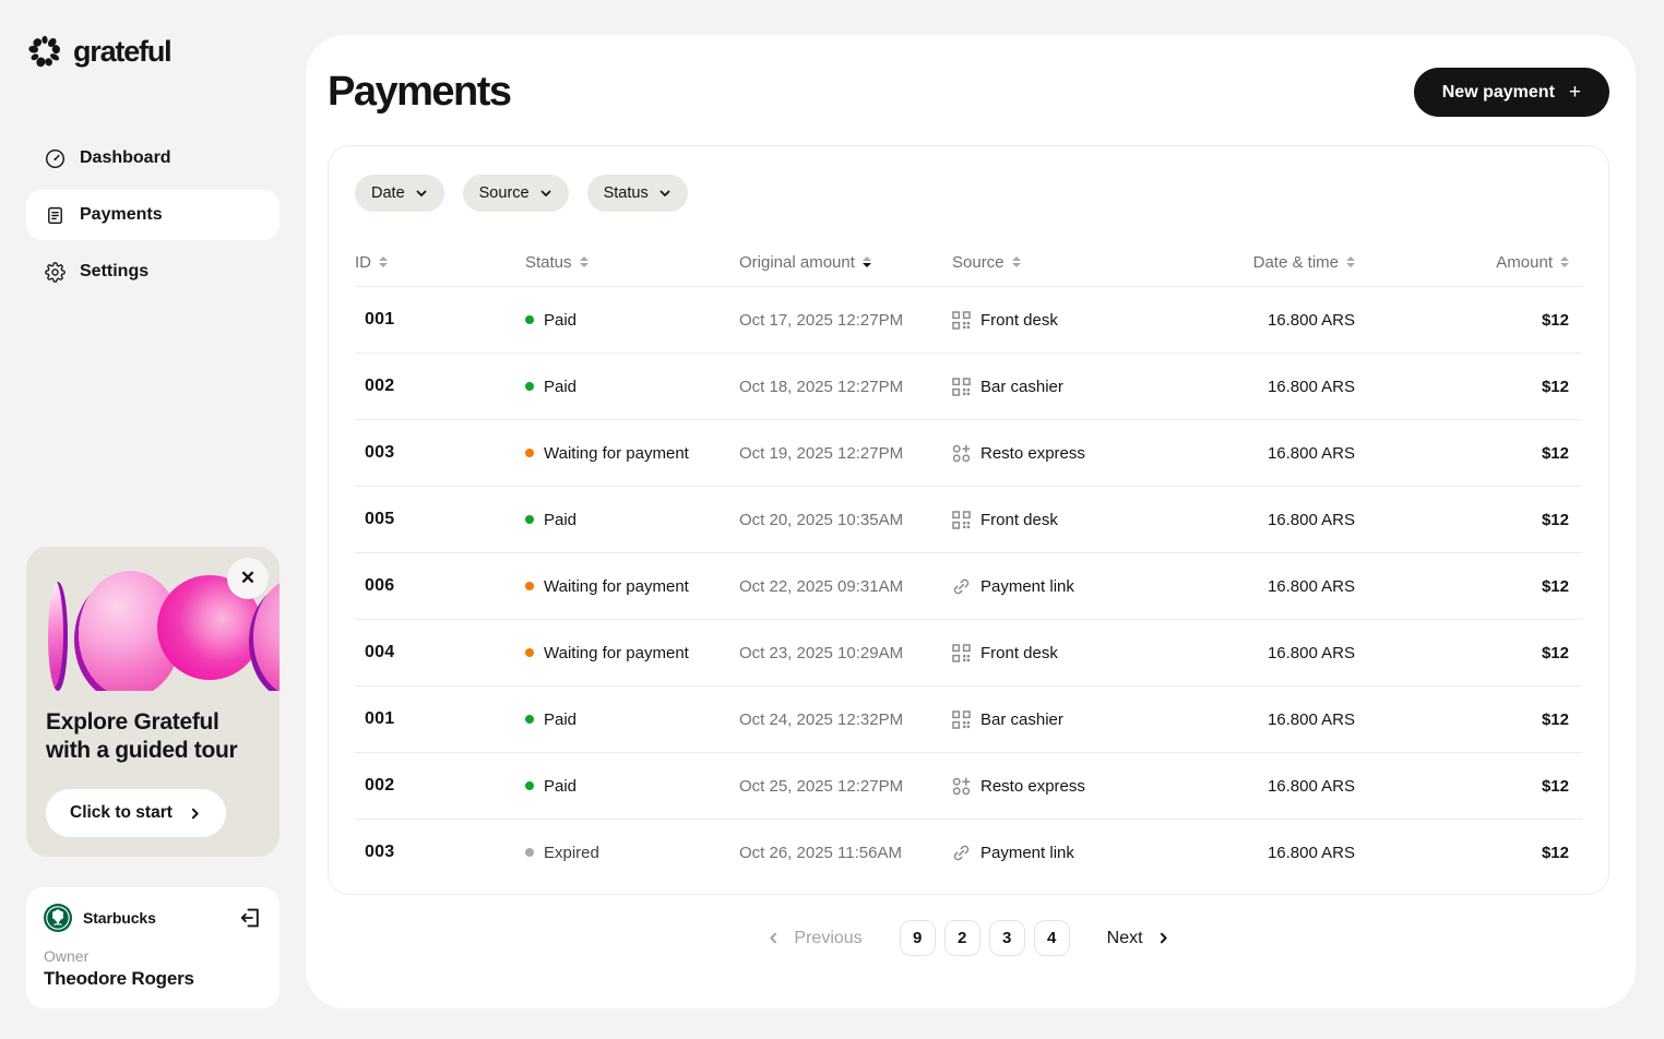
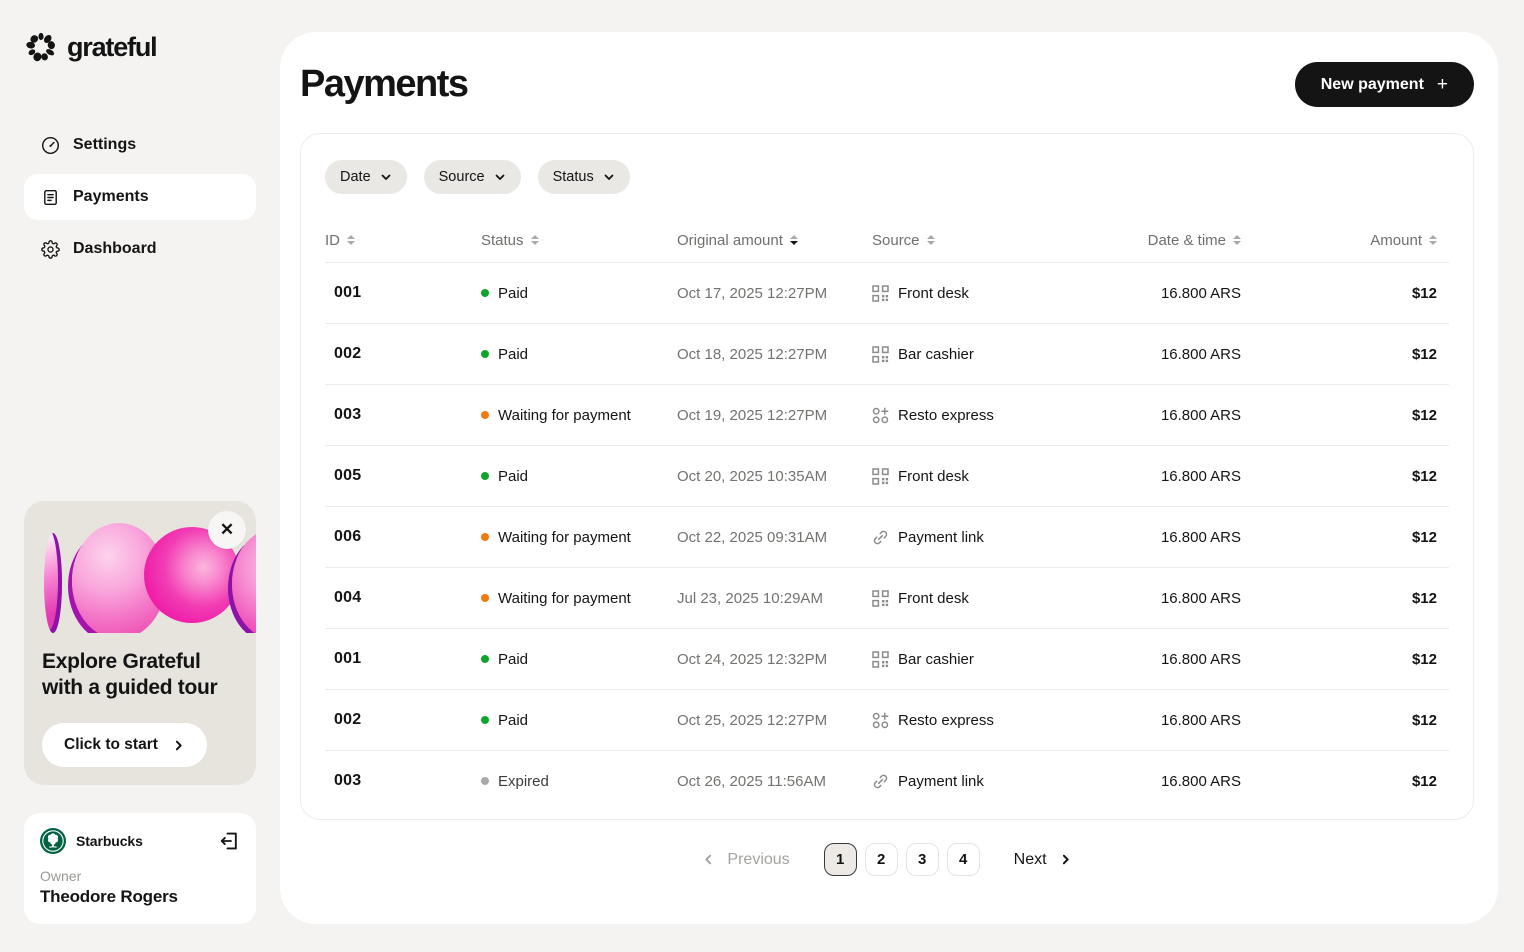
  grateful
- Dashboard
+ Settings
  Payments
- Settings
+ Dashboard
  ✕
  Explore Grateful
  with a guided tour
  Click to start
  Starbucks
  Owner
  Theodore Rogers
  Payments
  New payment
  +
  Date
  Source
  Status
  ID
  Status
  Original amount
  Source
  Date & time
  Amount
  001
  Paid
  Oct 17, 2025 12:27PM
  Front desk
  16.800 ARS
  $12
  002
  Paid
  Oct 18, 2025 12:27PM
  Bar cashier
  16.800 ARS
  $12
  003
  Waiting for payment
  Oct 19, 2025 12:27PM
  Resto express
  16.800 ARS
  $12
  005
  Paid
  Oct 20, 2025 10:35AM
  Front desk
  16.800 ARS
  $12
  006
  Waiting for payment
  Oct 22, 2025 09:31AM
  Payment link
  16.800 ARS
  $12
  004
  Waiting for payment
- Oct 23, 2025 10:29AM
+ Jul 23, 2025 10:29AM
  Front desk
  16.800 ARS
  $12
  001
  Paid
  Oct 24, 2025 12:32PM
  Bar cashier
  16.800 ARS
  $12
  002
  Paid
  Oct 25, 2025 12:27PM
  Resto express
  16.800 ARS
  $12
  003
  Expired
  Oct 26, 2025 11:56AM
  Payment link
  16.800 ARS
  $12
  Previous
- 9
+ 1
  2
  3
  4
  Next
